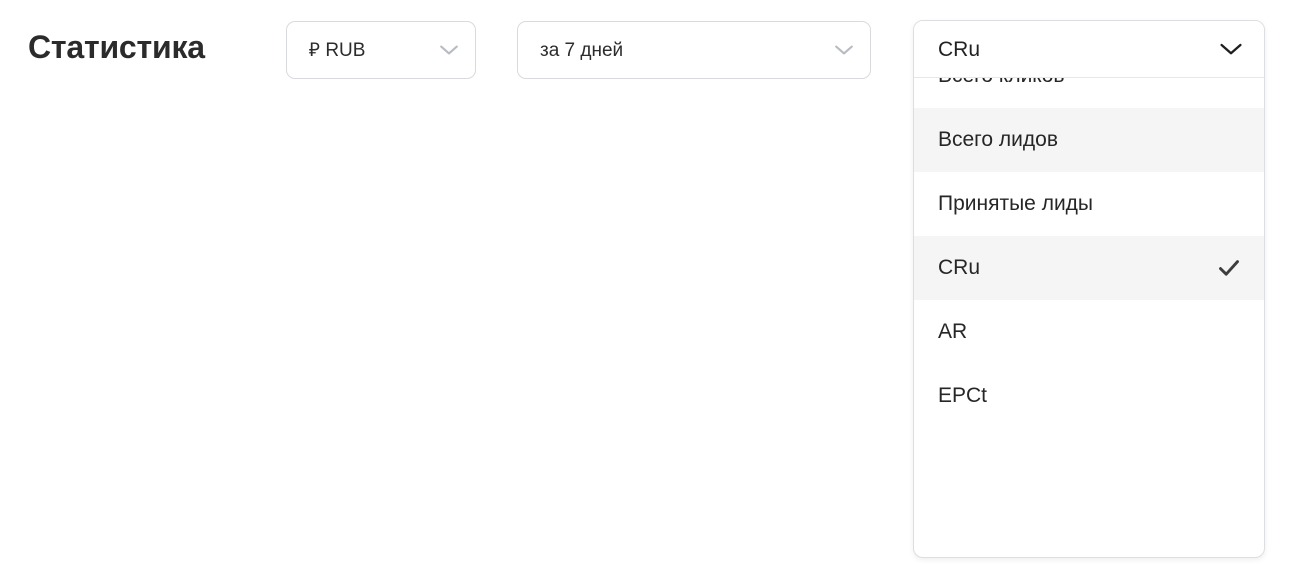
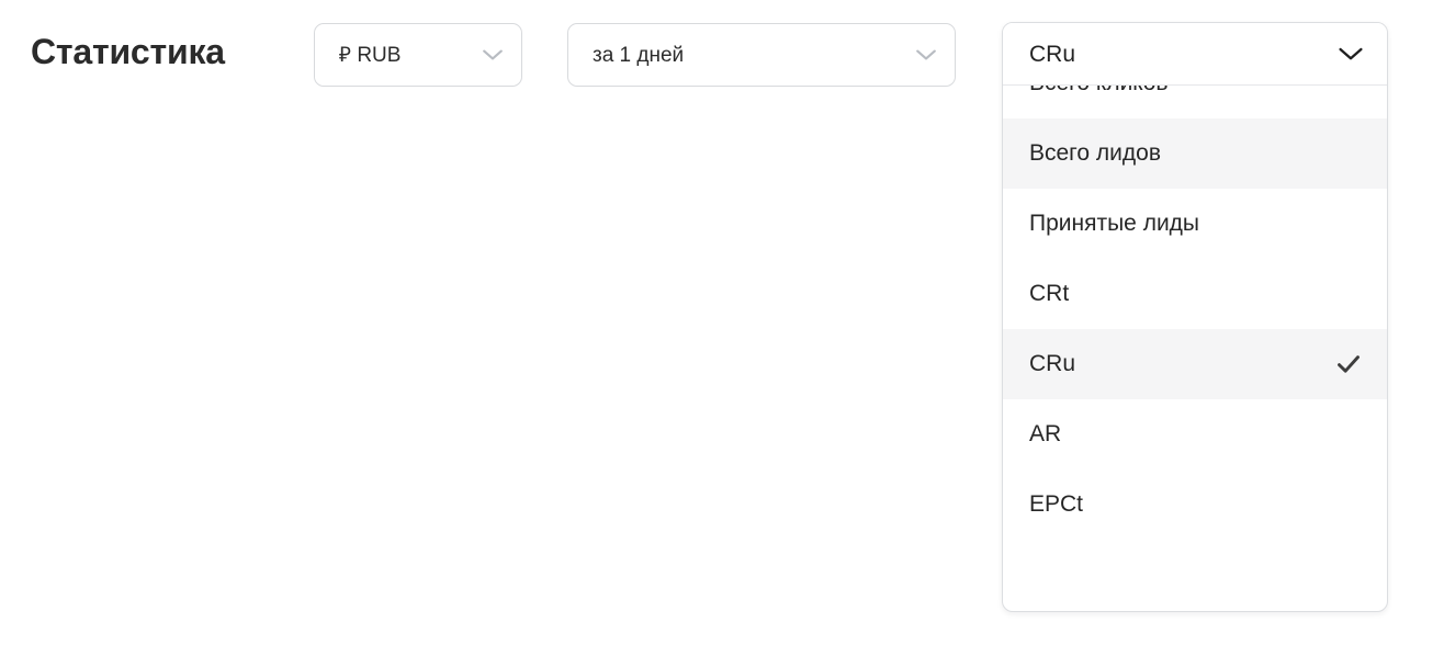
  Статистика
  ₽ RUB
- за 7 дней
+ за 1 дней
  CRu
  Всего лидов
  Принятые лиды
+ CRt
  CRu
  AR
  EPCt
